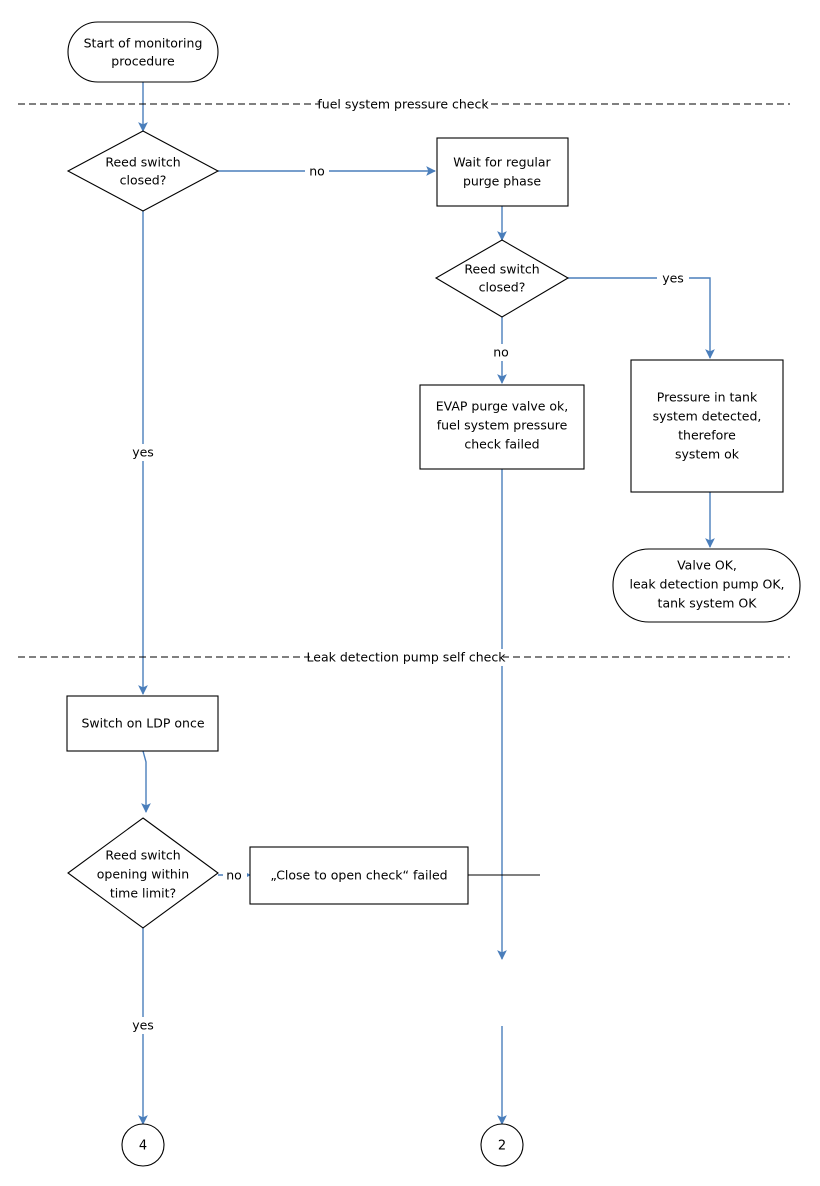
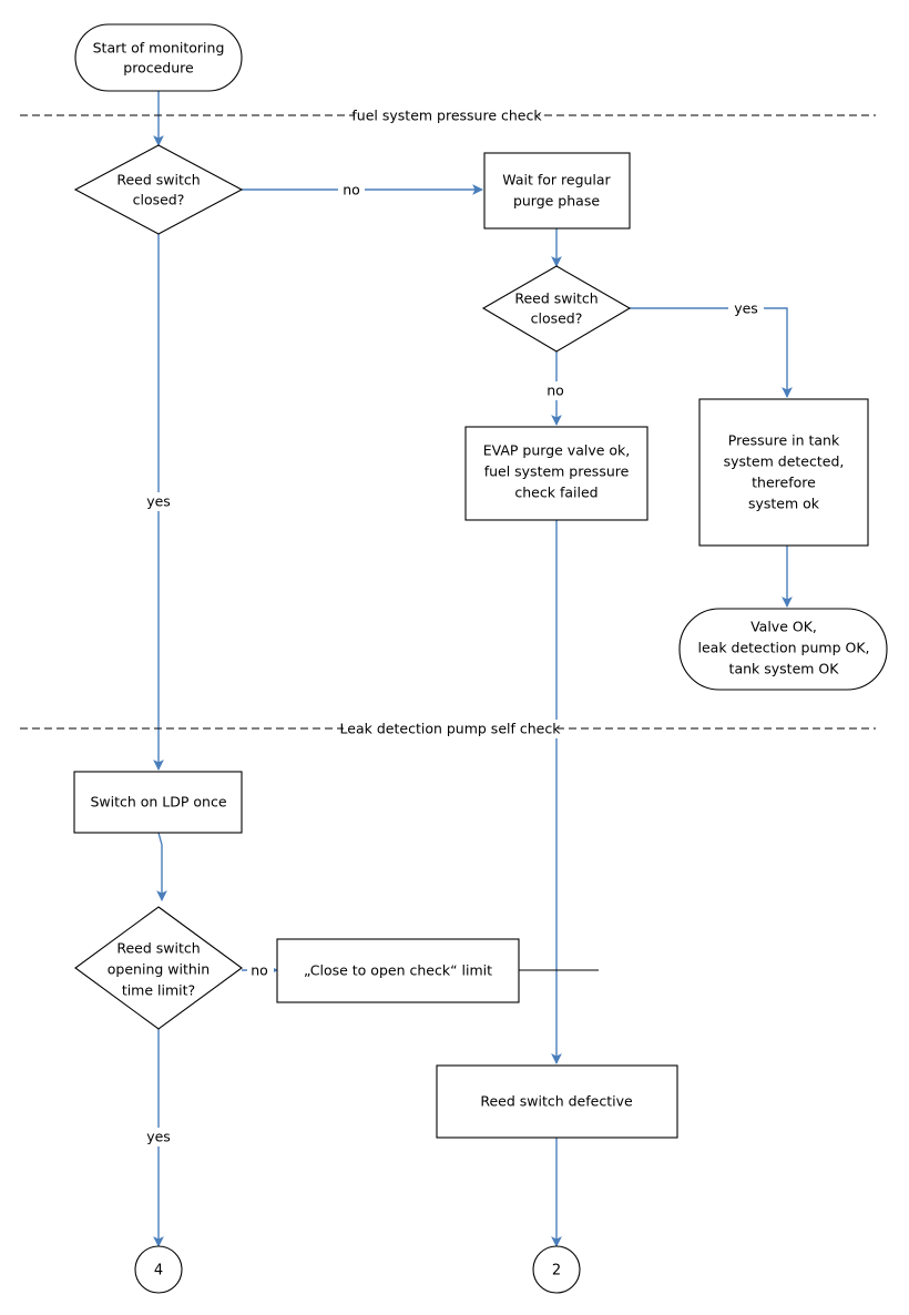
  fuel system pressure check
  Leak detection pump self check
  Start of monitoring
  procedure
  Reed switch
  closed?
  Wait for regular
  purge phase
  Reed switch
  closed?
  EVAP purge valve ok,
  fuel system pressure
  check failed
  Pressure in tank
  system detected,
  therefore
  system ok
  Valve OK,
  leak detection pump OK,
  tank system OK
  Switch on LDP once
  Reed switch
  opening within
  time limit?
- „Close to open check“ failed
+ „Close to open check“ limit
+ Reed switch defective
  4
  2
  no
  yes
  yes
  no
  no
  yes
